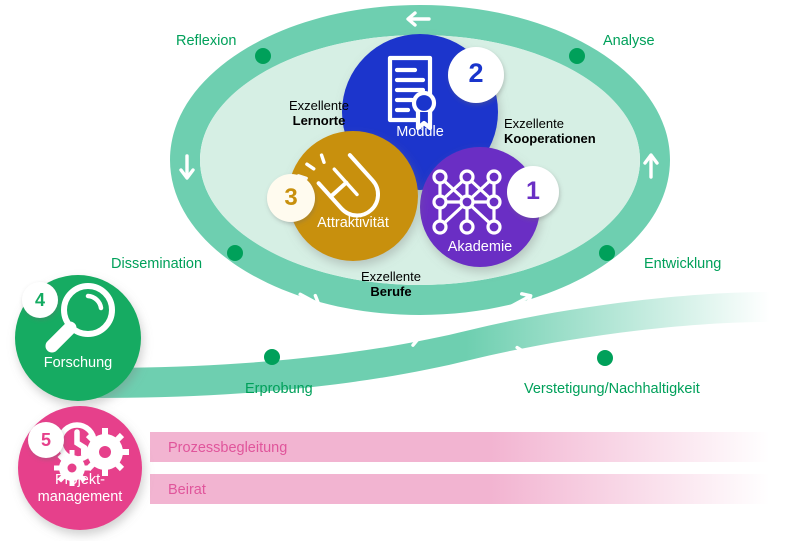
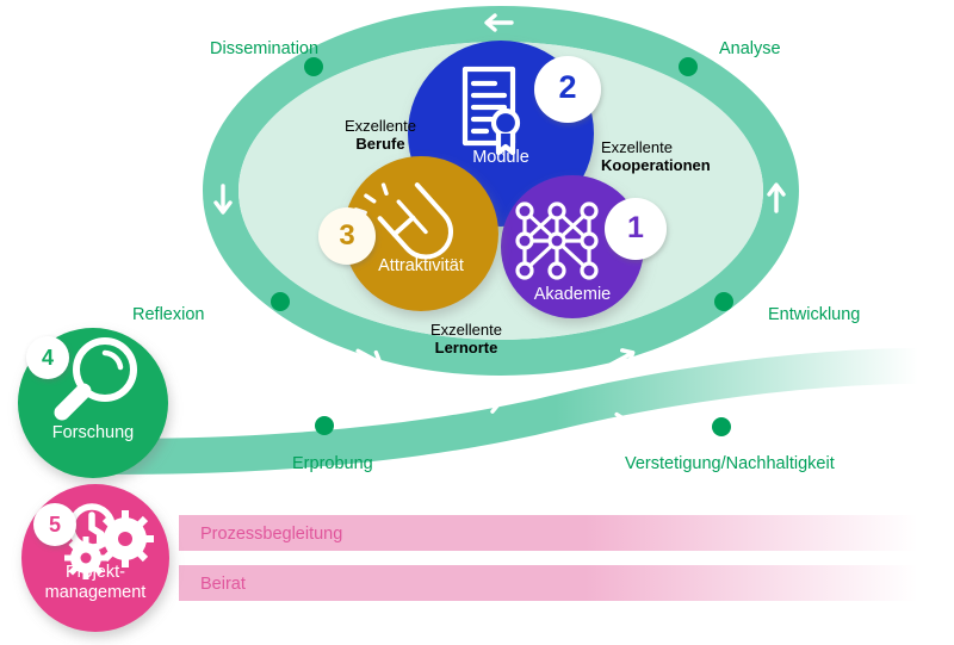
- Reflexion
+ Dissemination
  Analyse
- Dissemination
+ Reflexion
  Entwicklung
  Erprobung
  Verstetigung/Nachhaltigkeit
  Exzellente
- Lernorte
+ Berufe
  Exzellente
  Kooperationen
  Exzellente
- Berufe
+ Lernorte
  Module
  Akademie
  Attraktivität
  Forschung
  Projekt-
  management
  1
  2
  3
  4
  5
  Prozessbegleitung
  Beirat
